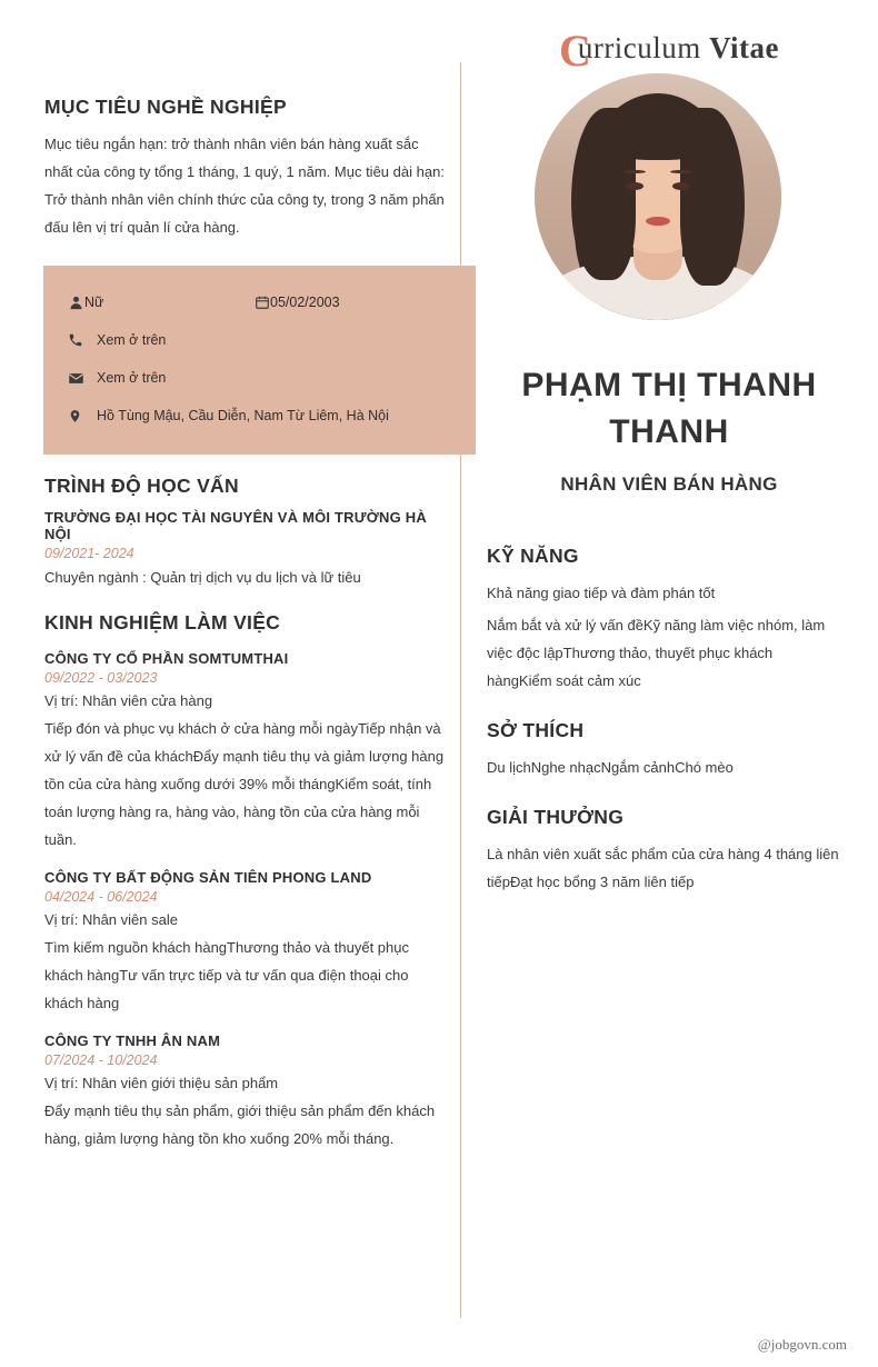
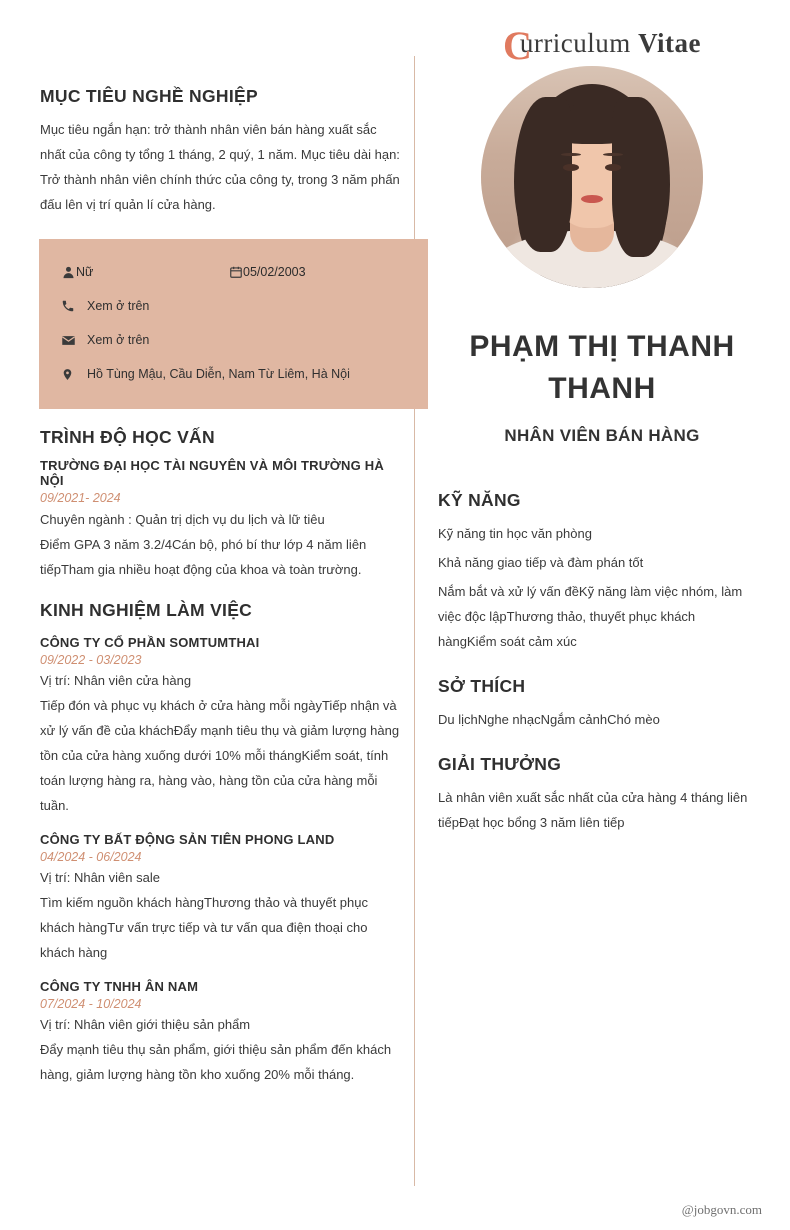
  C
  urriculum Vitae
  PHẠM THỊ THANH THANH
  NHÂN VIÊN BÁN HÀNG
  MỤC TIÊU NGHỀ NGHIỆP
- Mục tiêu ngắn hạn: trở thành nhân viên bán hàng xuất sắc nhất của công ty tổng 1 tháng, 1 quý, 1 năm. Mục tiêu dài hạn: Trở thành nhân viên chính thức của công ty, trong 3 năm phấn đấu lên vị trí quản lí cửa hàng.
+ Mục tiêu ngắn hạn: trở thành nhân viên bán hàng xuất sắc nhất của công ty tổng 1 tháng, 2 quý, 1 năm. Mục tiêu dài hạn: Trở thành nhân viên chính thức của công ty, trong 3 năm phấn đấu lên vị trí quản lí cửa hàng.
  Nữ
  05/02/2003
  Xem ở trên
  Xem ở trên
  Hồ Tùng Mậu, Cầu Diễn, Nam Từ Liêm, Hà Nội
  TRÌNH ĐỘ HỌC VẤN
  TRƯỜNG ĐẠI HỌC TÀI NGUYÊN VÀ MÔI TRƯỜNG HÀ NỘI
  09/2021- 2024
  Chuyên ngành : Quản trị dịch vụ du lịch và lữ tiêu
+ Điểm GPA 3 năm 3.2/4Cán bộ, phó bí thư lớp 4 năm liên tiếpTham gia nhiều hoạt động của khoa và toàn trường.
  KINH NGHIỆM LÀM VIỆC
  CÔNG TY CỔ PHẦN SOMTUMTHAI
  09/2022 - 03/2023
  Vị trí: Nhân viên cửa hàng
- Tiếp đón và phục vụ khách ở cửa hàng mỗi ngàyTiếp nhận và xử lý vấn đề của kháchĐẩy mạnh tiêu thụ và giảm lượng hàng tồn của cửa hàng xuống dưới 39% mỗi thángKiểm soát, tính toán lượng hàng ra, hàng vào, hàng tồn của cửa hàng mỗi tuần.
+ Tiếp đón và phục vụ khách ở cửa hàng mỗi ngàyTiếp nhận và xử lý vấn đề của kháchĐẩy mạnh tiêu thụ và giảm lượng hàng tồn của cửa hàng xuống dưới 10% mỗi thángKiểm soát, tính toán lượng hàng ra, hàng vào, hàng tồn của cửa hàng mỗi tuần.
  CÔNG TY BẤT ĐỘNG SẢN TIÊN PHONG LAND
  04/2024 - 06/2024
  Vị trí: Nhân viên sale
  Tìm kiếm nguồn khách hàngThương thảo và thuyết phục khách hàngTư vấn trực tiếp và tư vấn qua điện thoại cho khách hàng
  CÔNG TY TNHH ÂN NAM
  07/2024 - 10/2024
  Vị trí: Nhân viên giới thiệu sản phẩm
  Đẩy mạnh tiêu thụ sản phẩm, giới thiệu sản phẩm đến khách hàng, giảm lượng hàng tồn kho xuống 20% mỗi tháng.
  KỸ NĂNG
+ Kỹ năng tin học văn phòng
  Khả năng giao tiếp và đàm phán tốt
  Nắm bắt và xử lý vấn đềKỹ năng làm việc nhóm, làm việc độc lậpThương thảo, thuyết phục khách hàngKiểm soát cảm xúc
  SỞ THÍCH
  Du lịchNghe nhạcNgắm cảnhChó mèo
  GIẢI THƯỞNG
- Là nhân viên xuất sắc phẩm của cửa hàng 4 tháng liên tiếpĐạt học bổng 3 năm liên tiếp
+ Là nhân viên xuất sắc nhất của cửa hàng 4 tháng liên tiếpĐạt học bổng 3 năm liên tiếp
  @jobgovn.com
